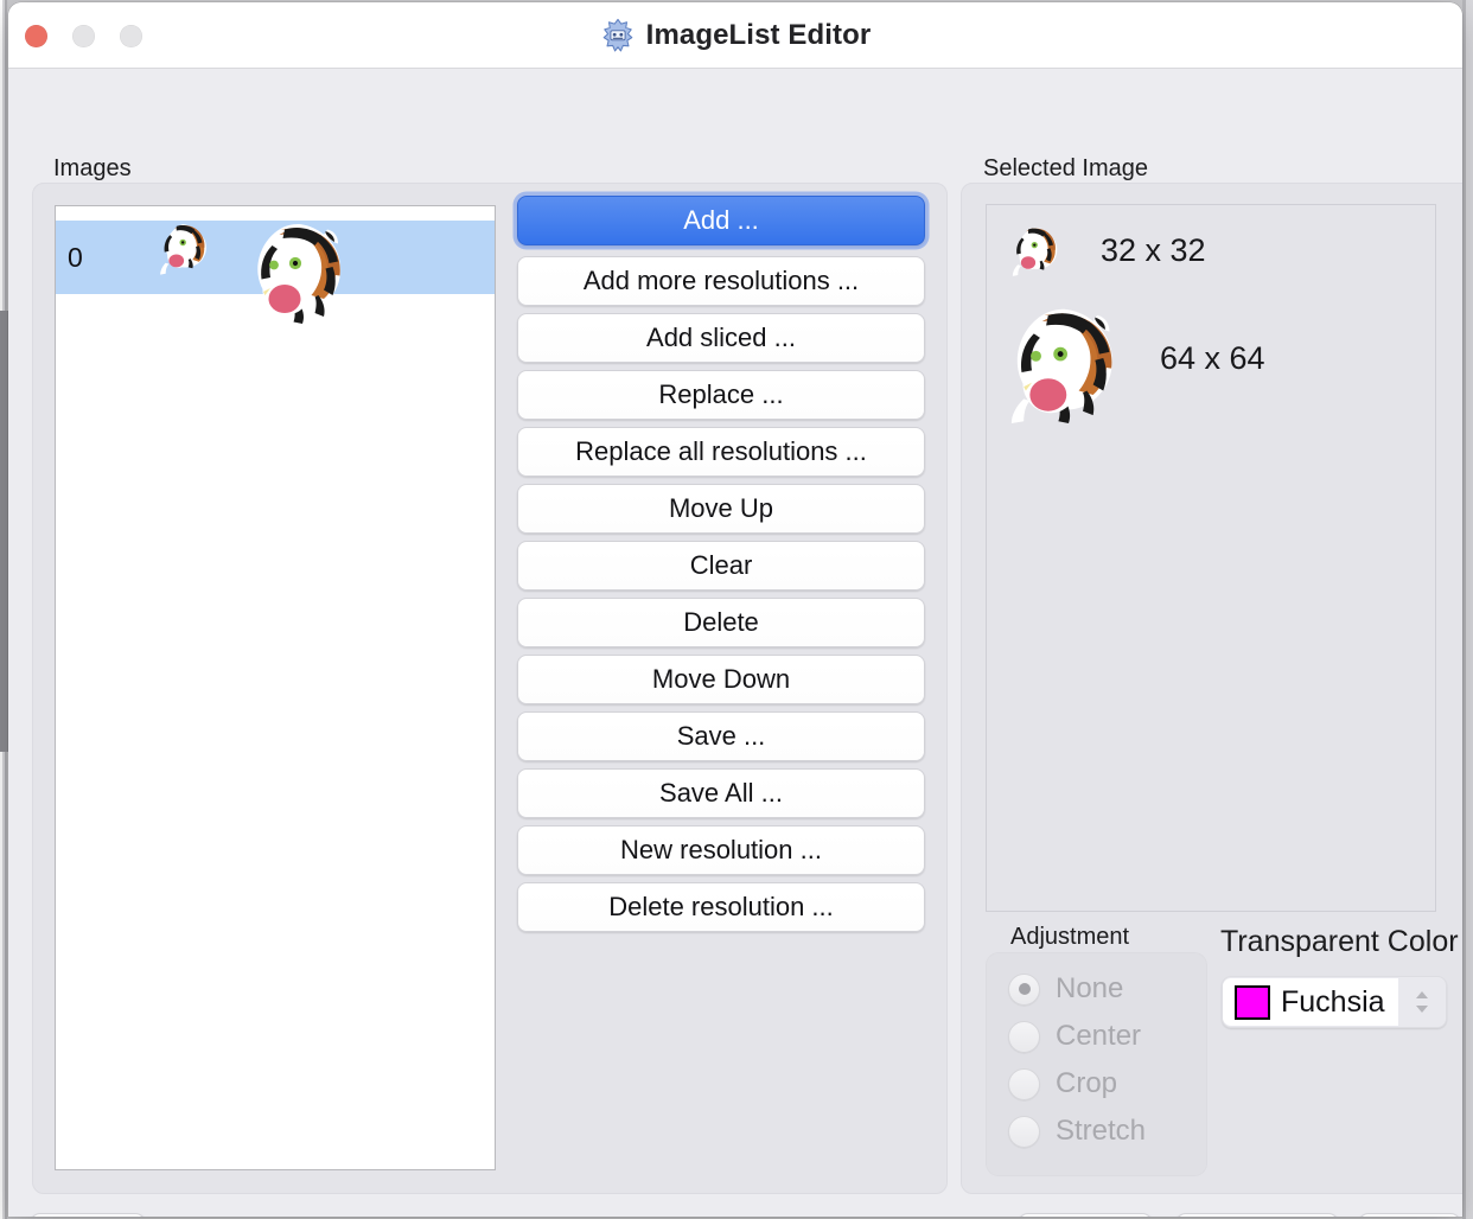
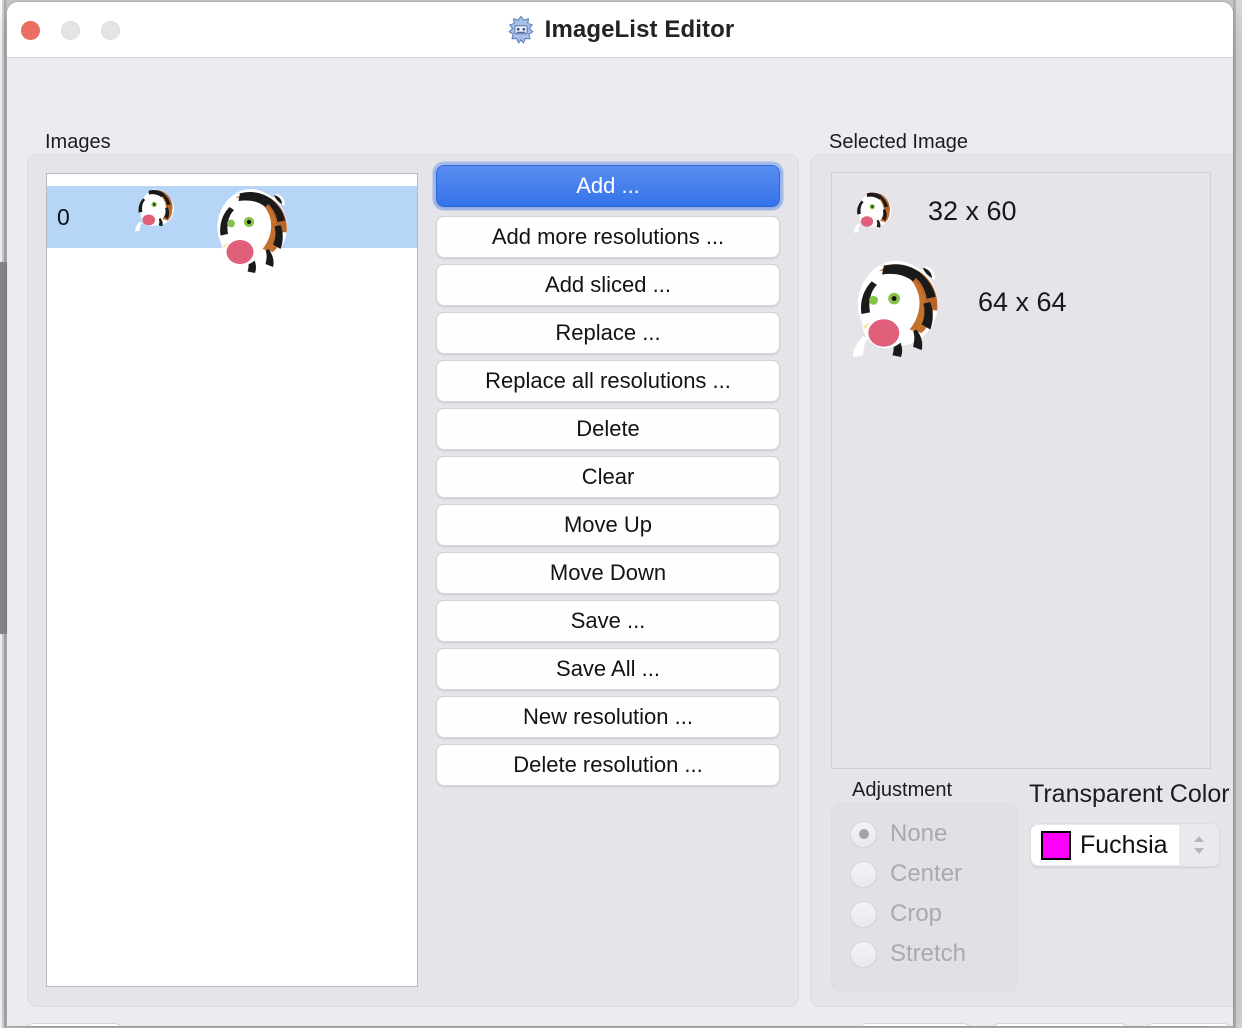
  ImageList Editor
  Images
  0
  Add ...
  Add more resolutions ...
  Add sliced ...
  Replace ...
  Replace all resolutions ...
- Move Up
+ Delete
  Clear
- Delete
+ Move Up
  Move Down
  Save ...
  Save All ...
  New resolution ...
  Delete resolution ...
  Selected Image
- 32 x 32
+ 32 x 60
  64 x 64
  Adjustment
  None
  Center
  Crop
  Stretch
  Transparent Color
  Fuchsia
